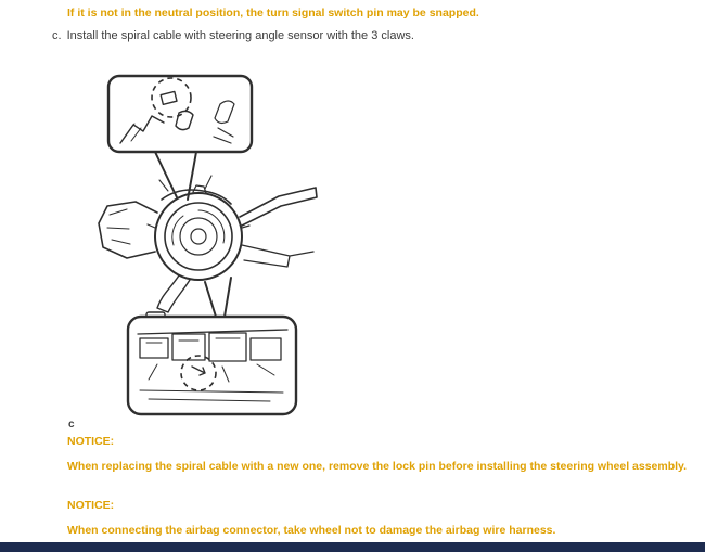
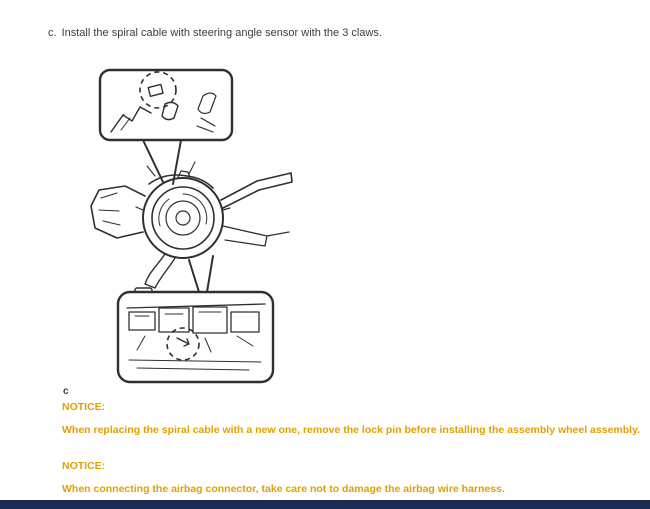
- If it is not in the neutral position, the turn signal switch pin may be snapped.
  c.
  Install the spiral cable with steering angle sensor with the 3 claws.
  c
  NOTICE:
- When replacing the spiral cable with a new one, remove the lock pin before installing the steering wheel assembly.
+ When replacing the spiral cable with a new one, remove the lock pin before installing the assembly wheel assembly.
  NOTICE:
- When connecting the airbag connector, take wheel not to damage the airbag wire harness.
+ When connecting the airbag connector, take care not to damage the airbag wire harness.
